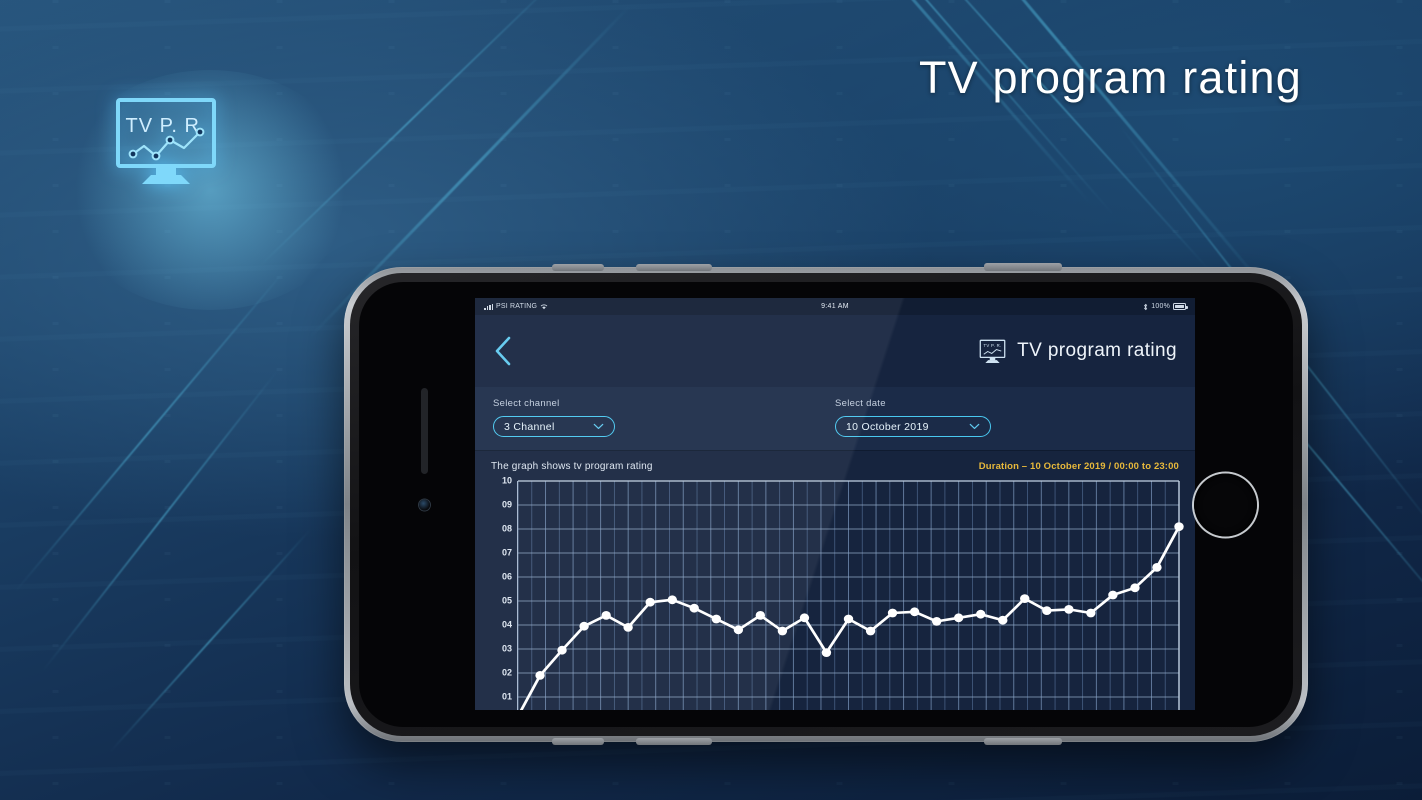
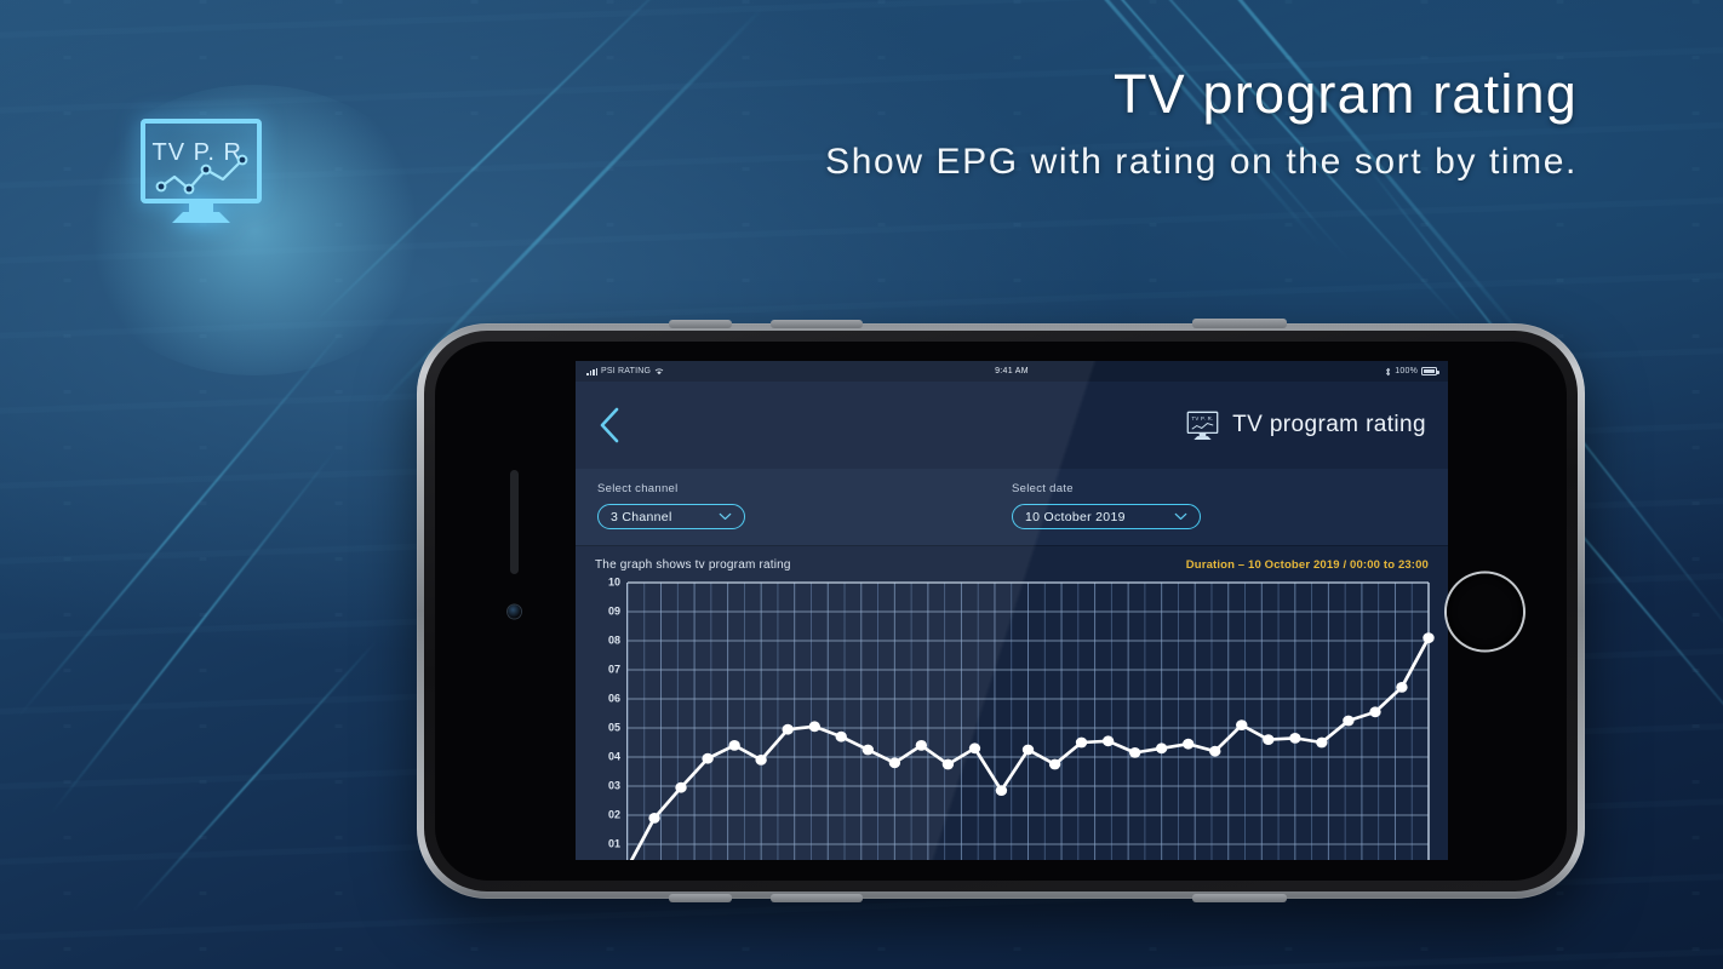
  TV P. R.
  TV program rating
+ Show EPG with rating on the sort by time.
